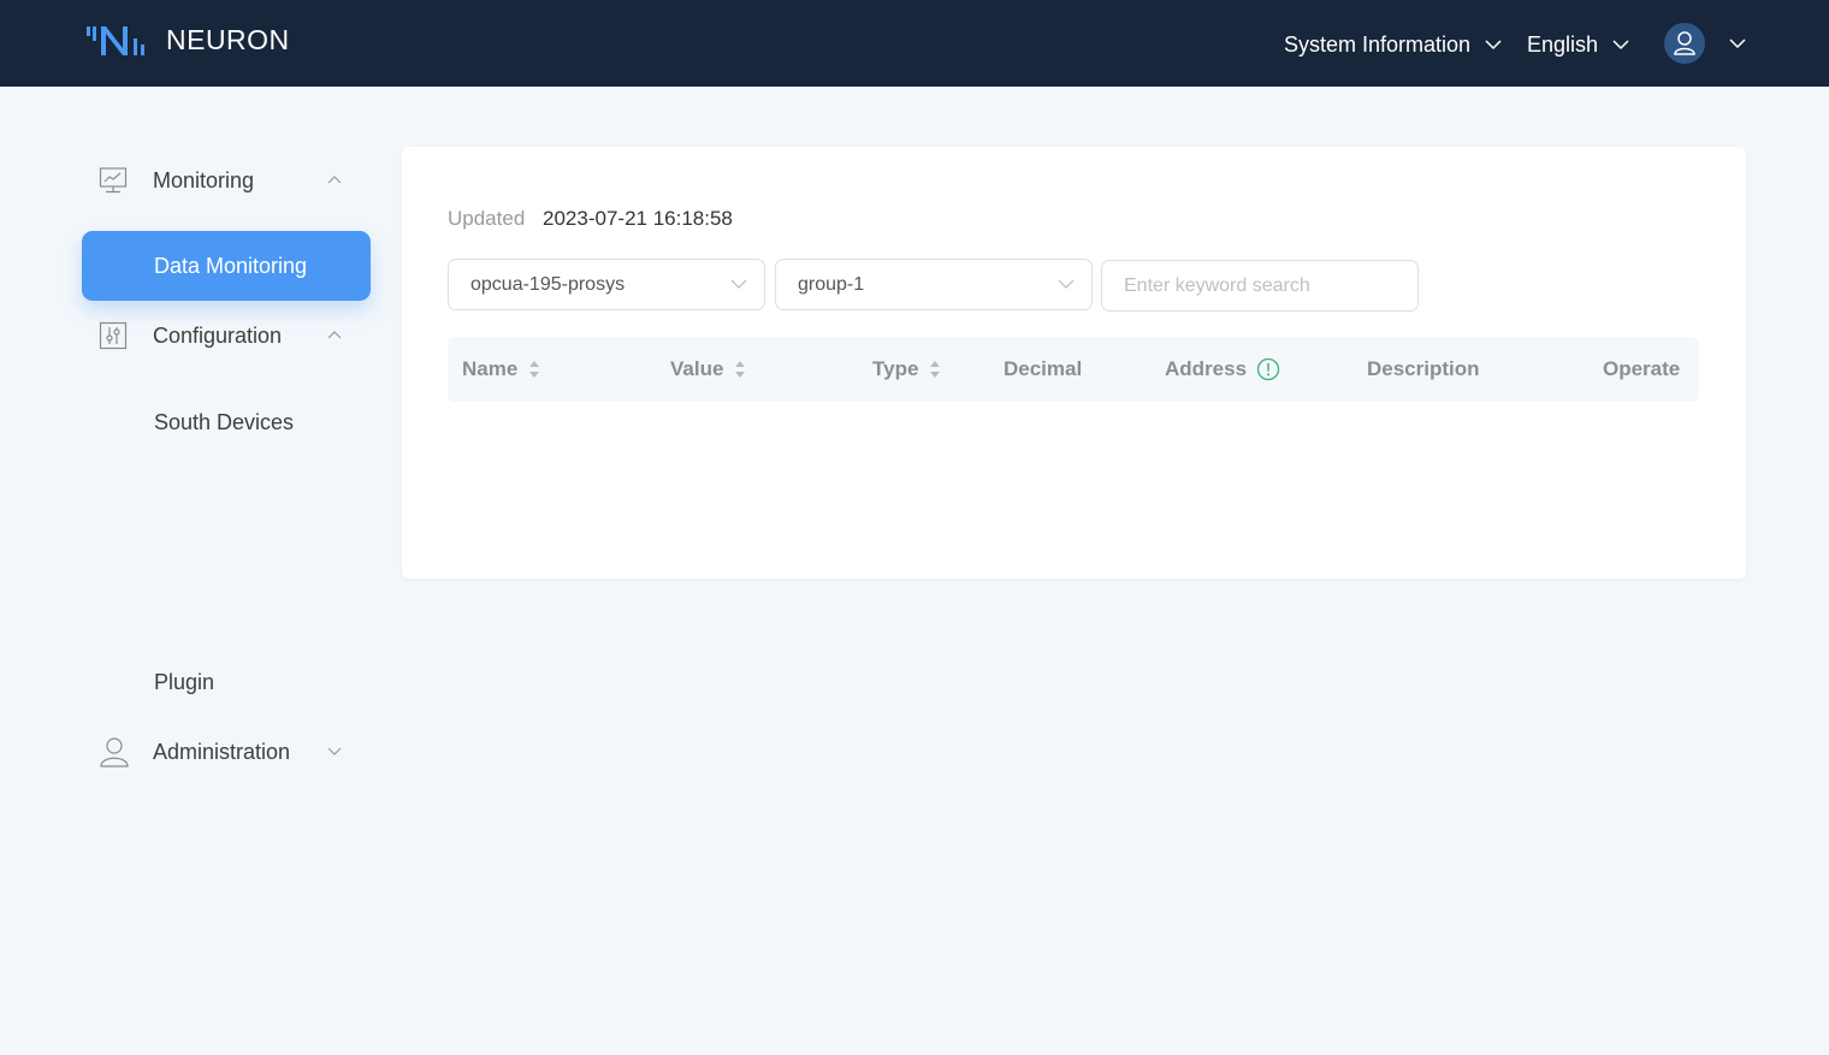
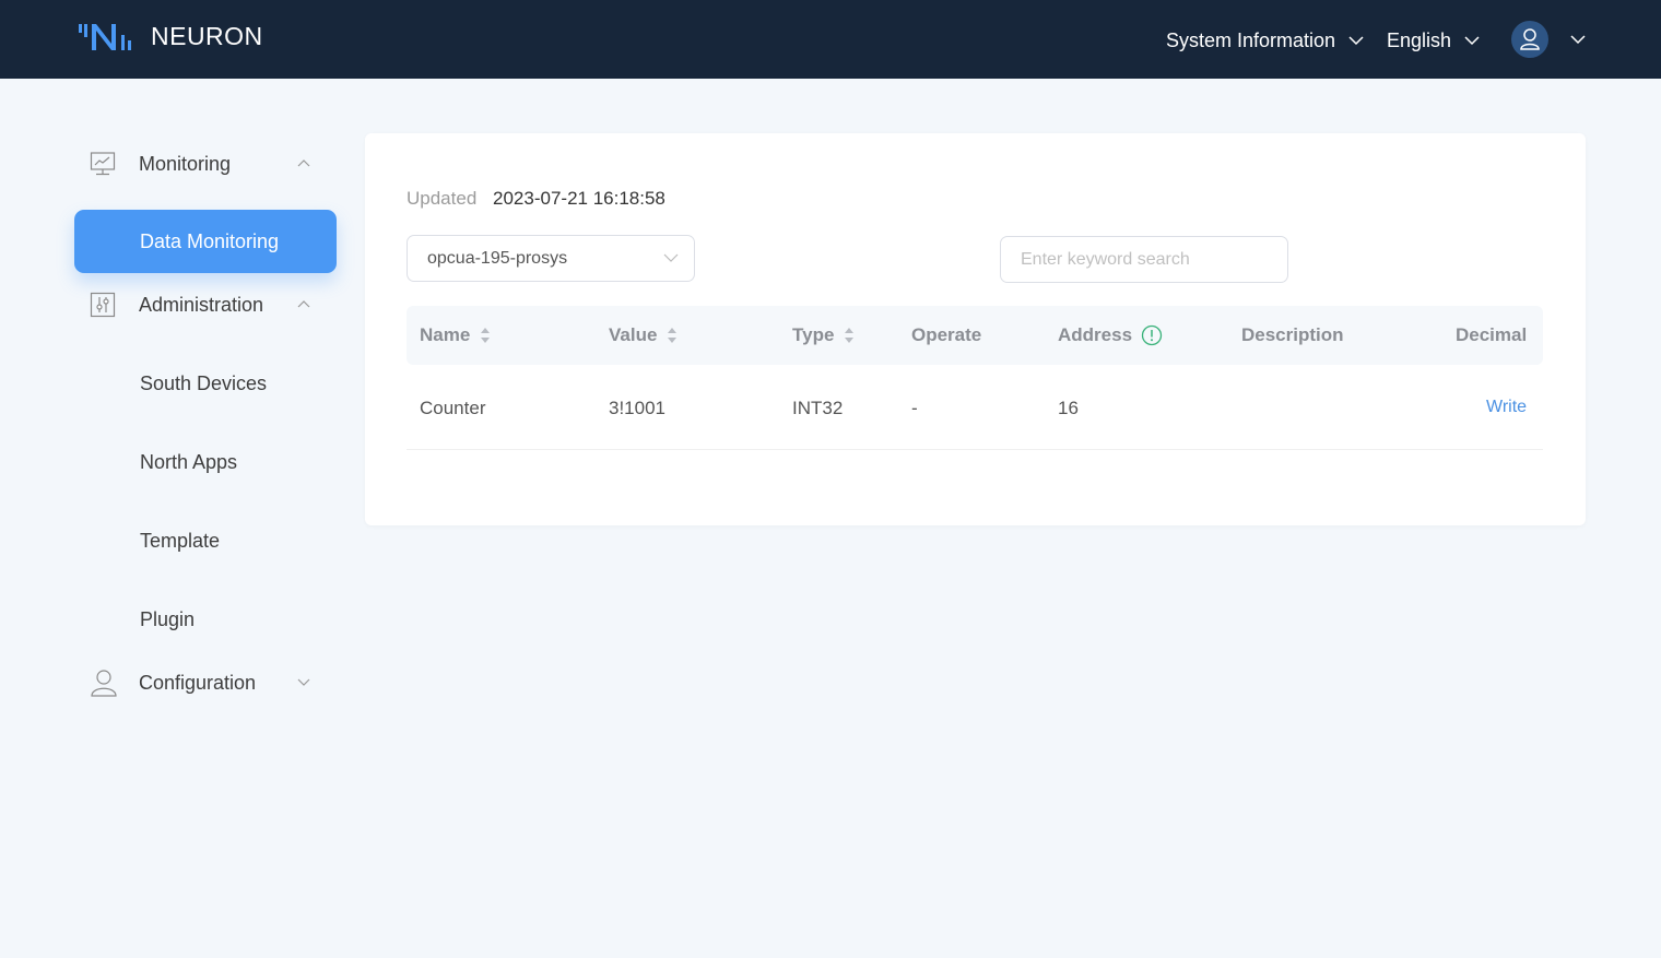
  NEURON
  System Information
  English
  Monitoring
  Data Monitoring
- Configuration
+ Administration
  South Devices
+ North Apps
+ Template
  Plugin
- Administration
+ Configuration
  Updated 2023-07-21 16:18:58
  opcua-195-prosys
- group-1
  Enter keyword search
  Name
  Value
  Type
- Decimal
+ Operate
  Address
  Description
- Operate
+ Decimal
+ Counter
+ 3!1001
+ INT32
+ -
+ 16
+ Write
